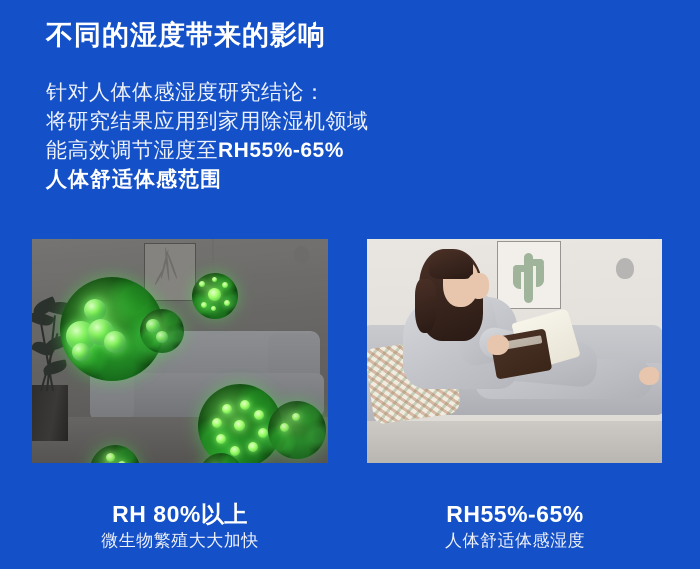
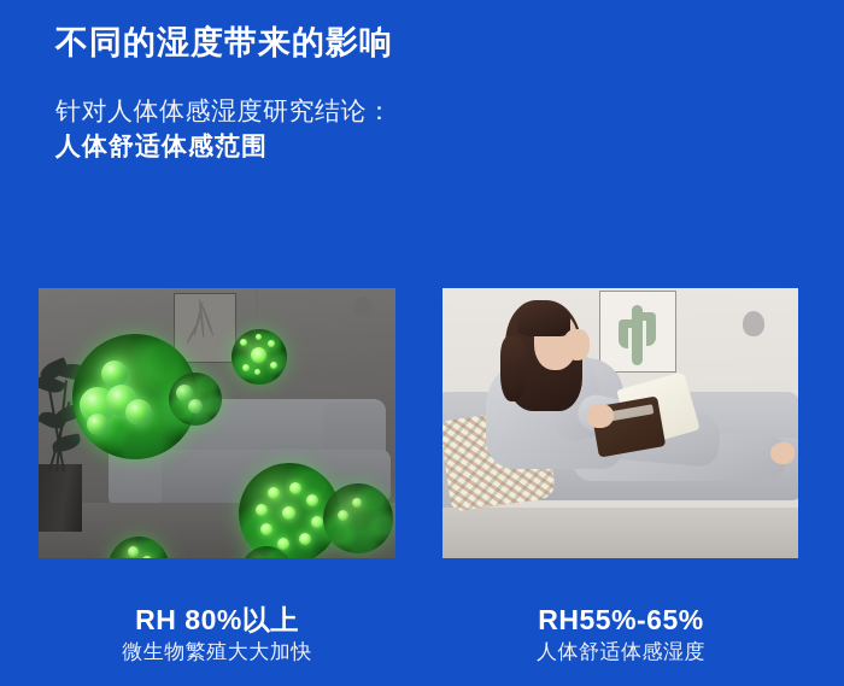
  不同的湿度带来的影响
  针对人体体感湿度研究结论：
- 将研究结果应用到家用除湿机领域
- 能高效调节湿度至RH55%-65%
  人体舒适体感范围
  RH 80%以上
  微生物繁殖大大加快
  RH55%-65%
  人体舒适体感湿度
